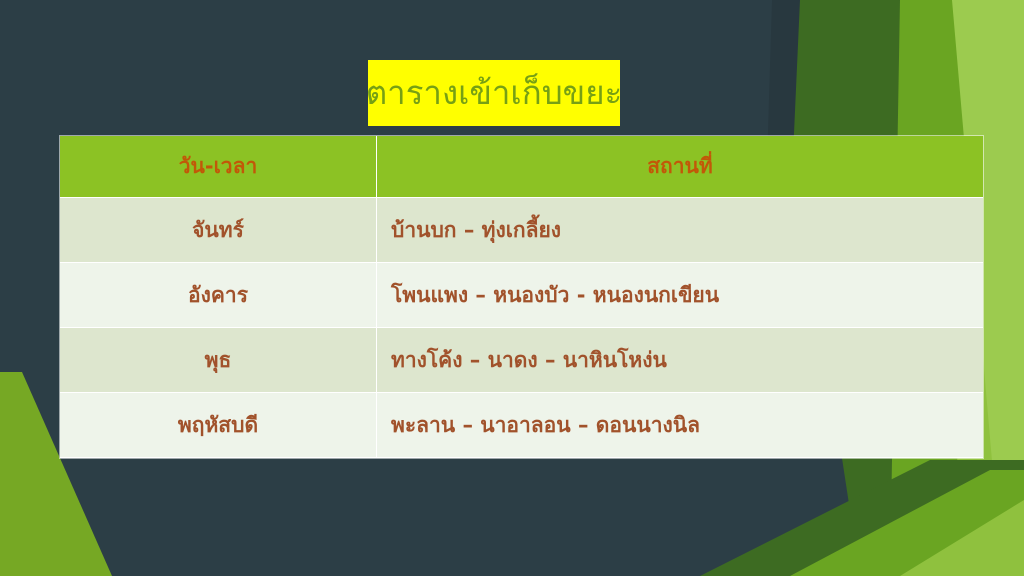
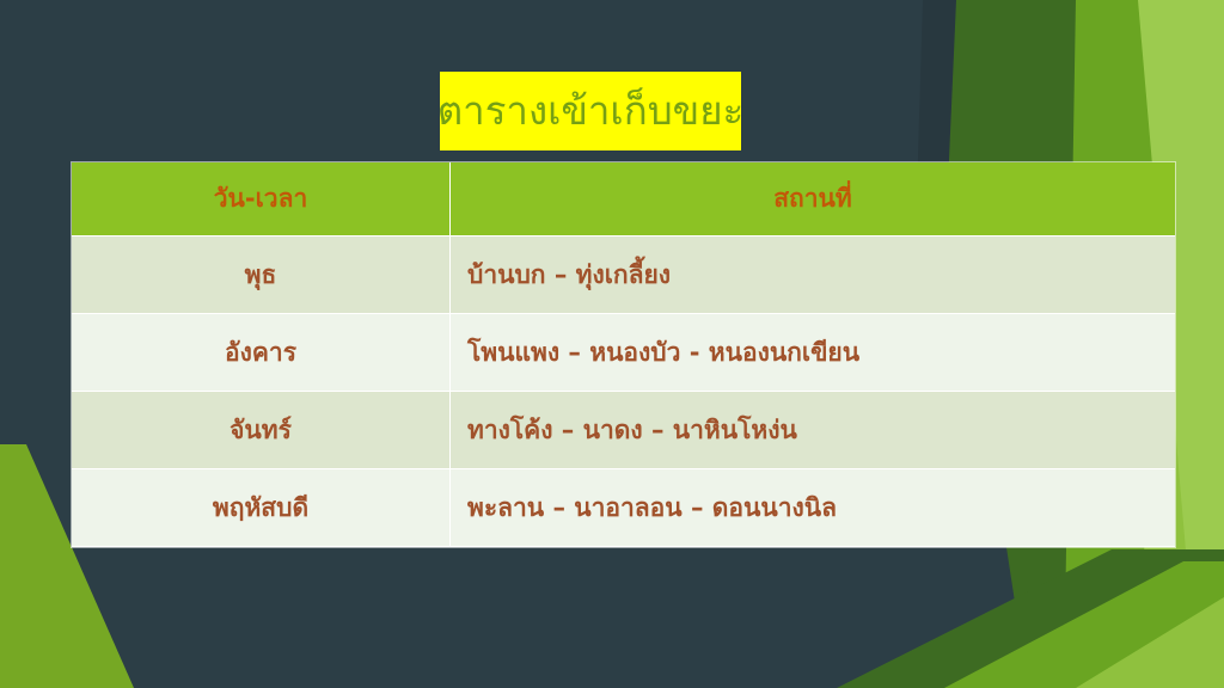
  ตารางเข้าเก็บขยะ
  วัน-เวลา	สถานที่
- จันทร์	บ้านบก – ทุ่งเกลี้ยง
+ พุธ	บ้านบก – ทุ่งเกลี้ยง
  อังคาร	โพนแพง – หนองบัว - หนองนกเขียน
- พุธ	ทางโค้ง – นาดง – นาหินโหง่น
+ จันทร์	ทางโค้ง – นาดง – นาหินโหง่น
  พฤหัสบดี	พะลาน – นาอาลอน – ดอนนางนิล
